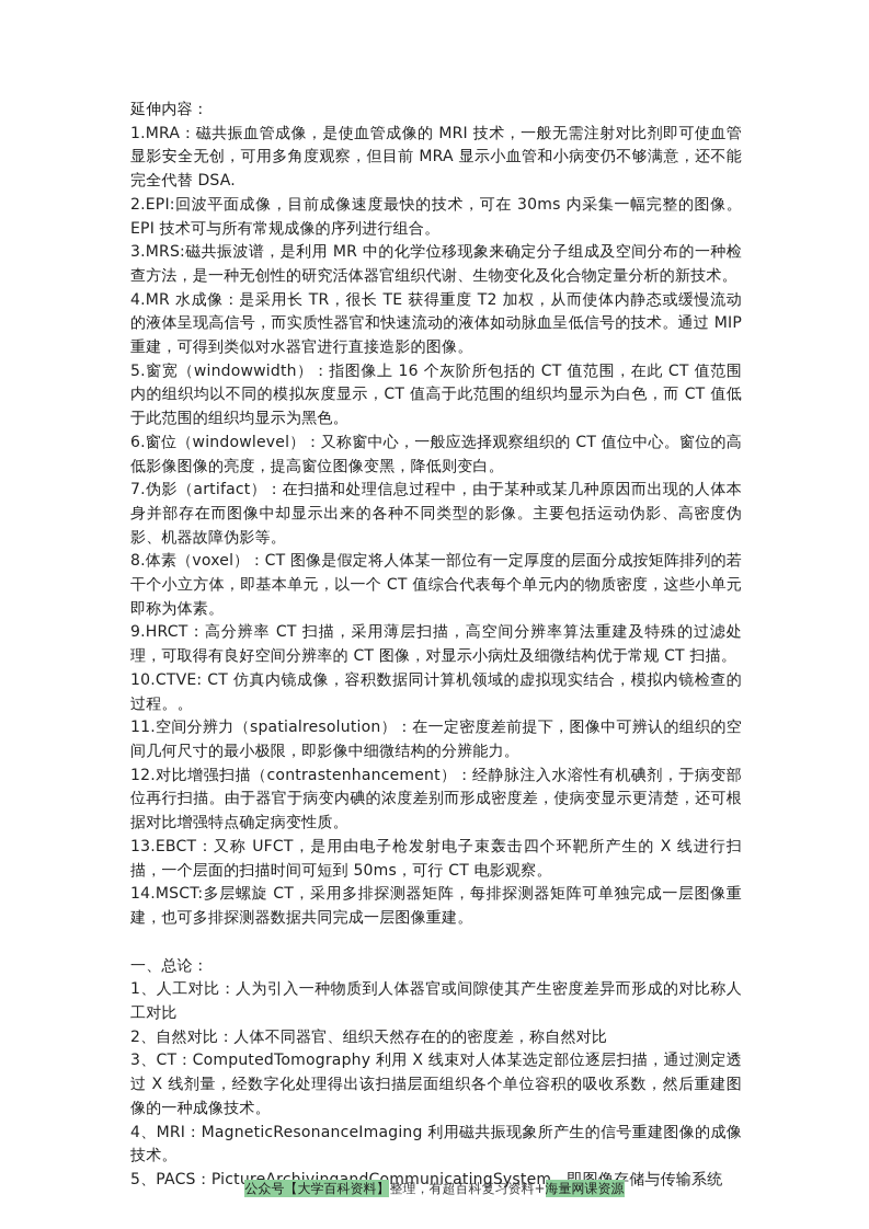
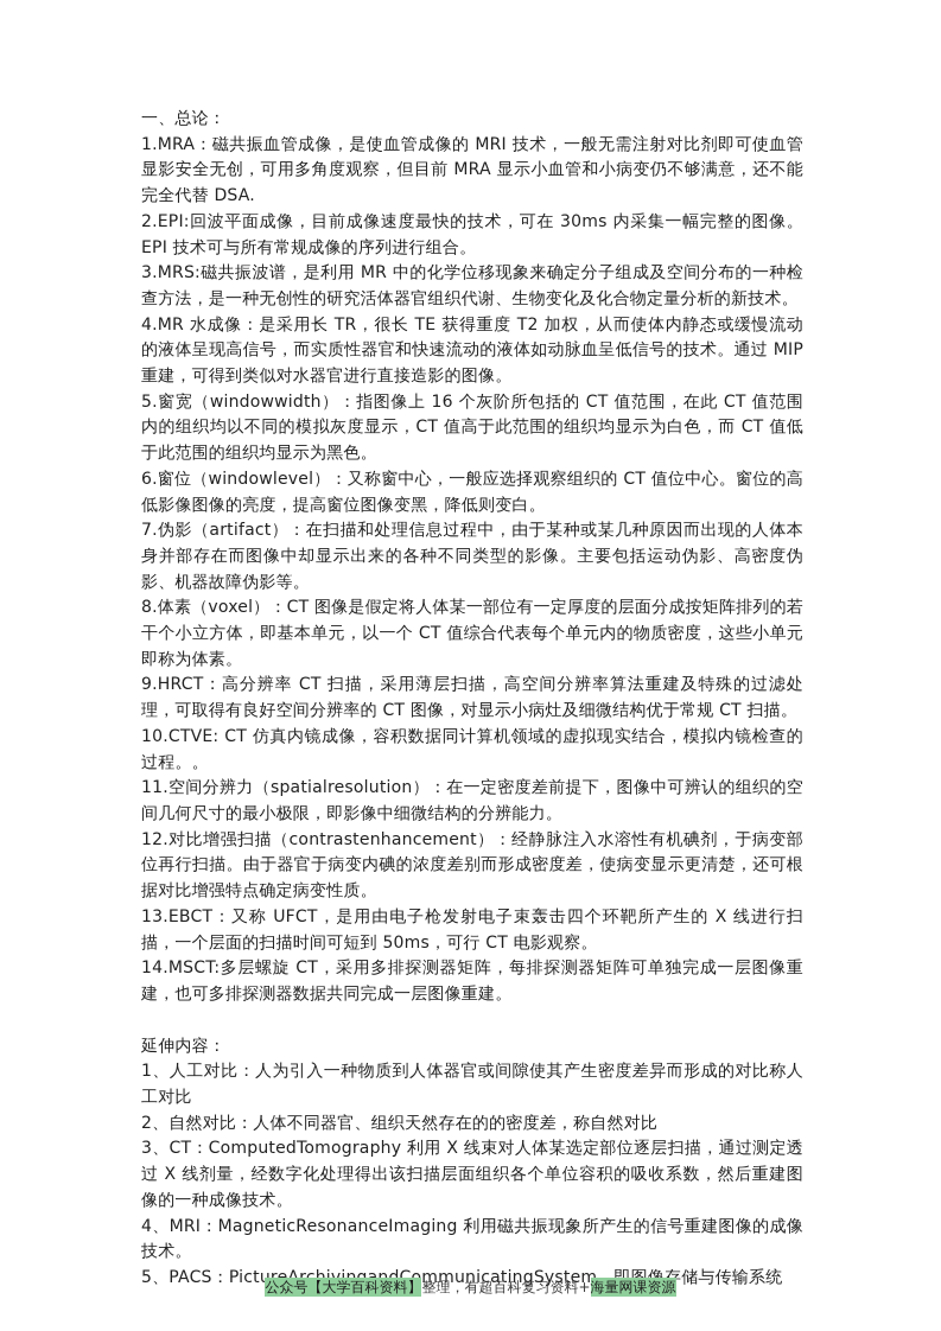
- 延伸内容：
+ 一、总论：
  1.MRA：磁共振血管成像，是使血管成像的 MRI 技术，一般无需注射对比剂即可使血管显影安全无创，可用多角度观察，但目前 MRA 显示小血管和小病变仍不够满意，还不能完全代替 DSA.
  2.EPI:回波平面成像，目前成像速度最快的技术，可在 30ms 内采集一幅完整的图像。EPI 技术可与所有常规成像的序列进行组合。
  3.MRS:磁共振波谱，是利用 MR 中的化学位移现象来确定分子组成及空间分布的一种检查方法，是一种无创性的研究活体器官组织代谢、生物变化及化合物定量分析的新技术。
  4.MR 水成像：是采用长 TR，很长 TE 获得重度 T2 加权，从而使体内静态或缓慢流动的液体呈现高信号，而实质性器官和快速流动的液体如动脉血呈低信号的技术。通过 MIP 重建，可得到类似对水器官进行直接造影的图像。
  5.窗宽（windowwidth）：指图像上 16 个灰阶所包括的 CT 值范围，在此 CT 值范围内的组织均以不同的模拟灰度显示，CT 值高于此范围的组织均显示为白色，而 CT 值低于此范围的组织均显示为黑色。
  6.窗位（windowlevel）：又称窗中心，一般应选择观察组织的 CT 值位中心。窗位的高低影像图像的亮度，提高窗位图像变黑，降低则变白。
  7.伪影（artifact）：在扫描和处理信息过程中，由于某种或某几种原因而出现的人体本身并部存在而图像中却显示出来的各种不同类型的影像。主要包括运动伪影、高密度伪影、机器故障伪影等。
  8.体素（voxel）：CT 图像是假定将人体某一部位有一定厚度的层面分成按矩阵排列的若干个小立方体，即基本单元，以一个 CT 值综合代表每个单元内的物质密度，这些小单元即称为体素。
  9.HRCT：高分辨率 CT 扫描，采用薄层扫描，高空间分辨率算法重建及特殊的过滤处理，可取得有良好空间分辨率的 CT 图像，对显示小病灶及细微结构优于常规 CT 扫描。
  10.CTVE: CT 仿真内镜成像，容积数据同计算机领域的虚拟现实结合，模拟内镜检查的过程。。
  11.空间分辨力（spatialresolution）：在一定密度差前提下，图像中可辨认的组织的空间几何尺寸的最小极限，即影像中细微结构的分辨能力。
  12.对比增强扫描（contrastenhancement）：经静脉注入水溶性有机碘剂，于病变部位再行扫描。由于器官于病变内碘的浓度差别而形成密度差，使病变显示更清楚，还可根据对比增强特点确定病变性质。
  13.EBCT：又称 UFCT，是用由电子枪发射电子束轰击四个环靶所产生的 X 线进行扫描，一个层面的扫描时间可短到 50ms，可行 CT 电影观察。
  14.MSCT:多层螺旋 CT，采用多排探测器矩阵，每排探测器矩阵可单独完成一层图像重建，也可多排探测器数据共同完成一层图像重建。
- 一、总论：
+ 延伸内容：
  1、人工对比：人为引入一种物质到人体器官或间隙使其产生密度差异而形成的对比称人工对比
  2、自然对比：人体不同器官、组织天然存在的的密度差，称自然对比
  3、CT：ComputedTomography 利用 X 线束对人体某选定部位逐层扫描，通过测定透过 X 线剂量，经数字化处理得出该扫描层面组织各个单位容积的吸收系数，然后重建图像的一种成像技术。
  4、MRI：MagneticResonanceImaging 利用磁共振现象所产生的信号重建图像的成像技术。
  公众号【大学百科资料】整理，有超百科复习资料+海量网课资源
